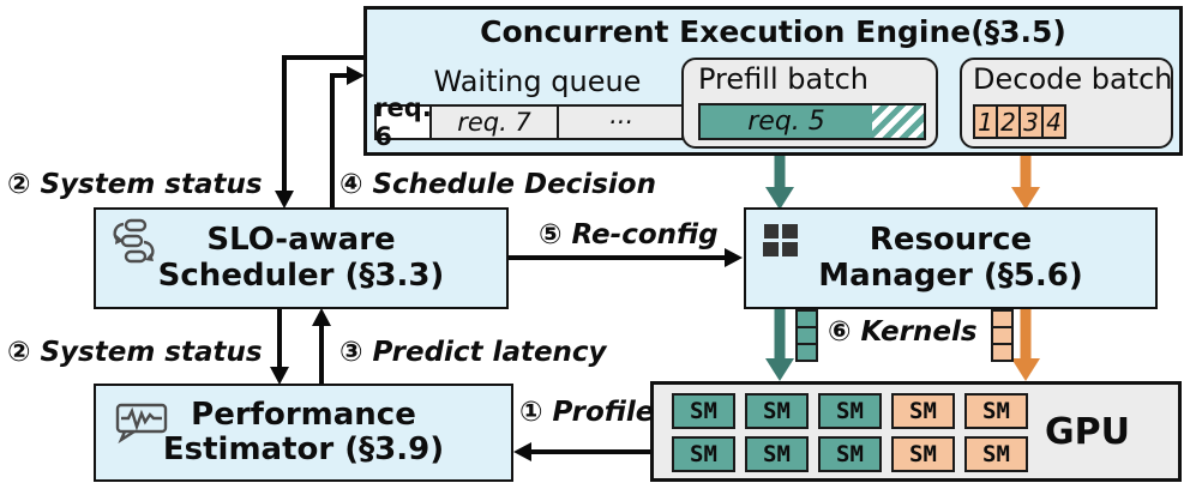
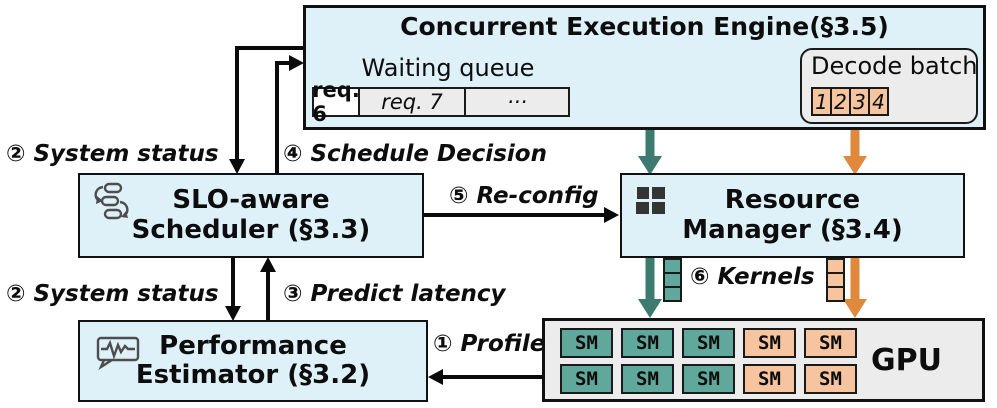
  Concurrent Execution Engine(§3.5)
  Waiting queue
  req. 6
  req. 7
  ···
- Prefill batch
- req. 5
  Decode batch
  1
  2
  3
  4
  SLO-aware
  Scheduler (§3.3)
  Resource
- Manager (§5.6)
+ Manager (§3.4)
  Performance
- Estimator (§3.9)
+ Estimator (§3.2)
  SM
  SM
  SM
  SM
  SM
  SM
  SM
  SM
  SM
  SM
  GPU
  ② System status
  ④ Schedule Decision
  ⑤ Re-config
  ② System status
  ③ Predict latency
  ⑥ Kernels
  ① Profile
